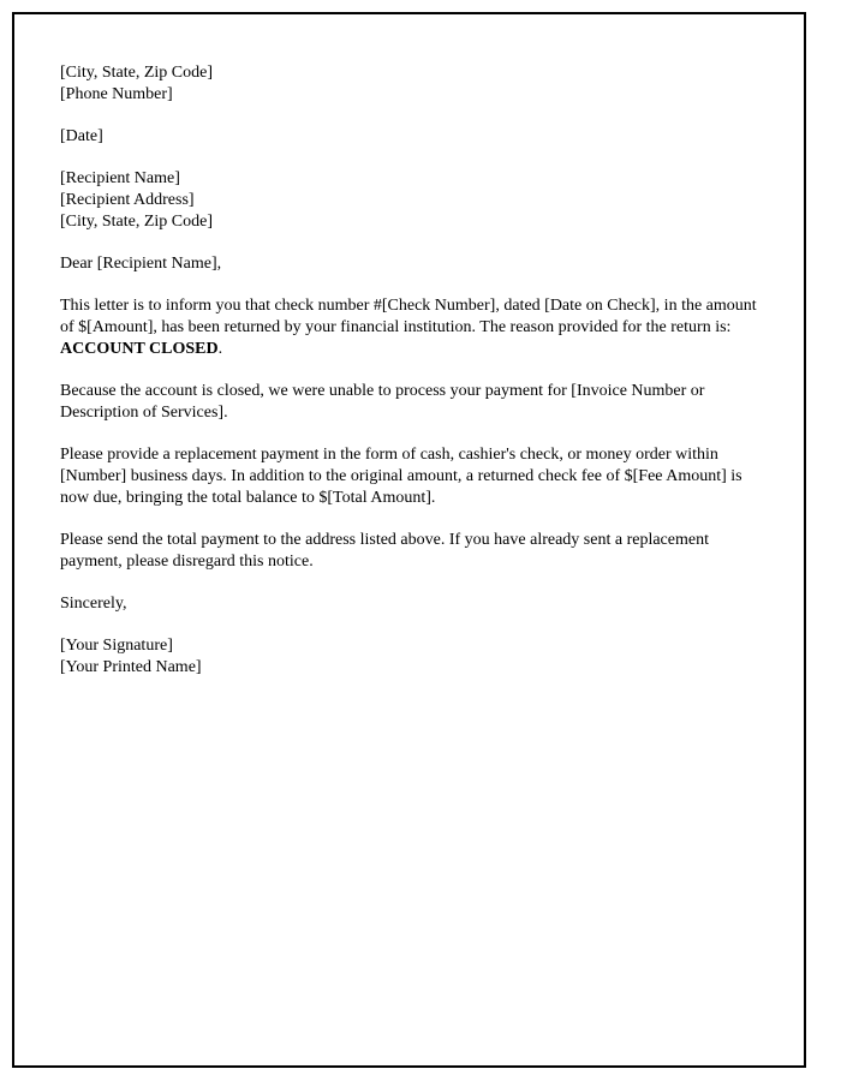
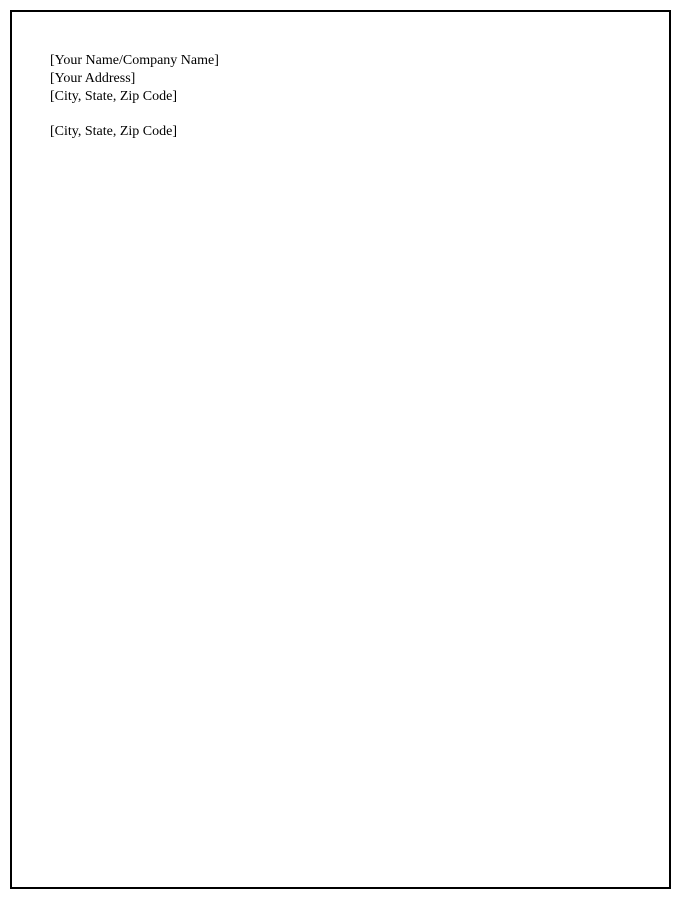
+ [Your Name/Company Name]
+ [Your Address]
  [City, State, Zip Code]
- [Phone Number]
- [Date]
- [Recipient Name]
- [Recipient Address]
  [City, State, Zip Code]
- Dear [Recipient Name],
- This letter is to inform you that check number #[Check Number], dated [Date on Check], in the amount of $[Amount], has been returned by your financial institution. The reason provided for the return is: ACCOUNT CLOSED.
- Because the account is closed, we were unable to process your payment for [Invoice Number or Description of Services].
- Please provide a replacement payment in the form of cash, cashier's check, or money order within [Number] business days. In addition to the original amount, a returned check fee of $[Fee Amount] is now due, bringing the total balance to $[Total Amount].
- Please send the total payment to the address listed above. If you have already sent a replacement payment, please disregard this notice.
- Sincerely,
- [Your Signature]
- [Your Printed Name]
